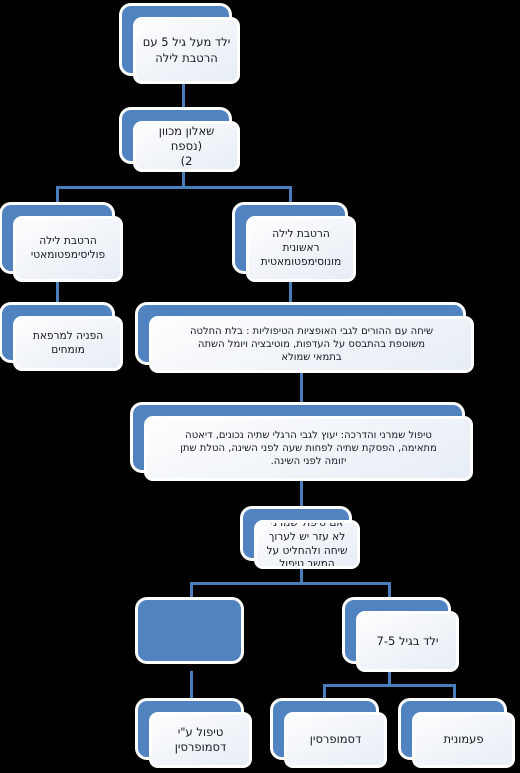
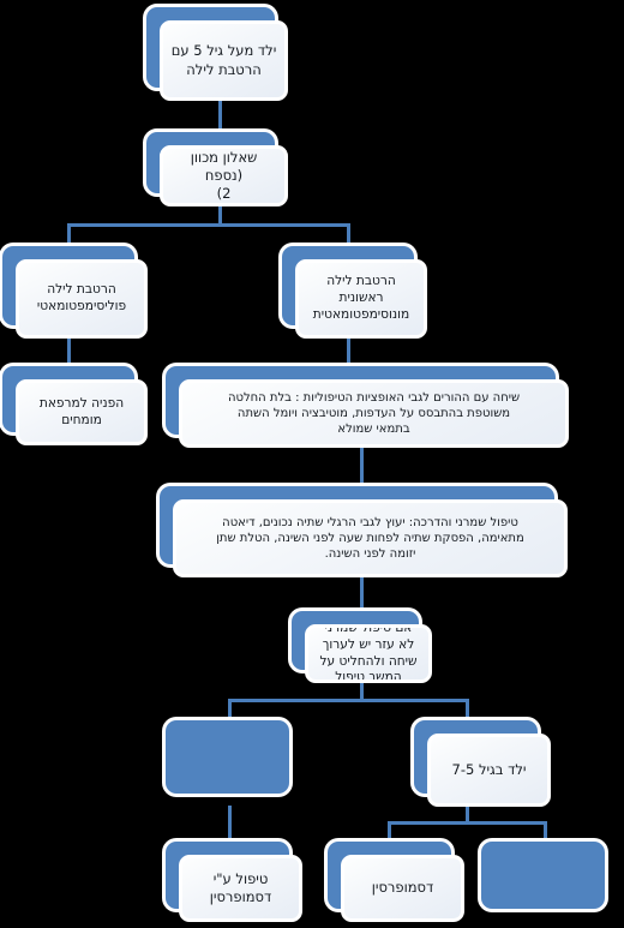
  ילד מעל גיל 5 עם
  הרטבת לילה
  שאלון מכוון (נספח
  (2
  הרטבת לילה
  פוליסימפטומאטי
  הרטבת לילה
  ראשונית
  מונוסימפטומאטית
  הפניה למרפאת
  מומחים
  שיחה עם ההורים לגבי האופציות הטיפוליות : בלת החלטה
  משוטפת בהתבסס על העדפות, מוטיבציה ויומל השתה
  בתמאי שמולא
  טיפול שמרני והדרכה: יעוץ לגבי הרגלי שתיה נכונים, דיאטה
  מתאימה, הפסקת שתיה לפחות שעה לפני השינה, הטלת שתן
  יזומה לפני השינה.
  אם טיפול שמרני
  לא עזר יש לערוך
  שיחה ולהחליט על
  המשך טיפול
  ילד בגיל 7-5
  טיפול ע"י
  דסמופרסין
  דסמופרסין
- פעמונית
